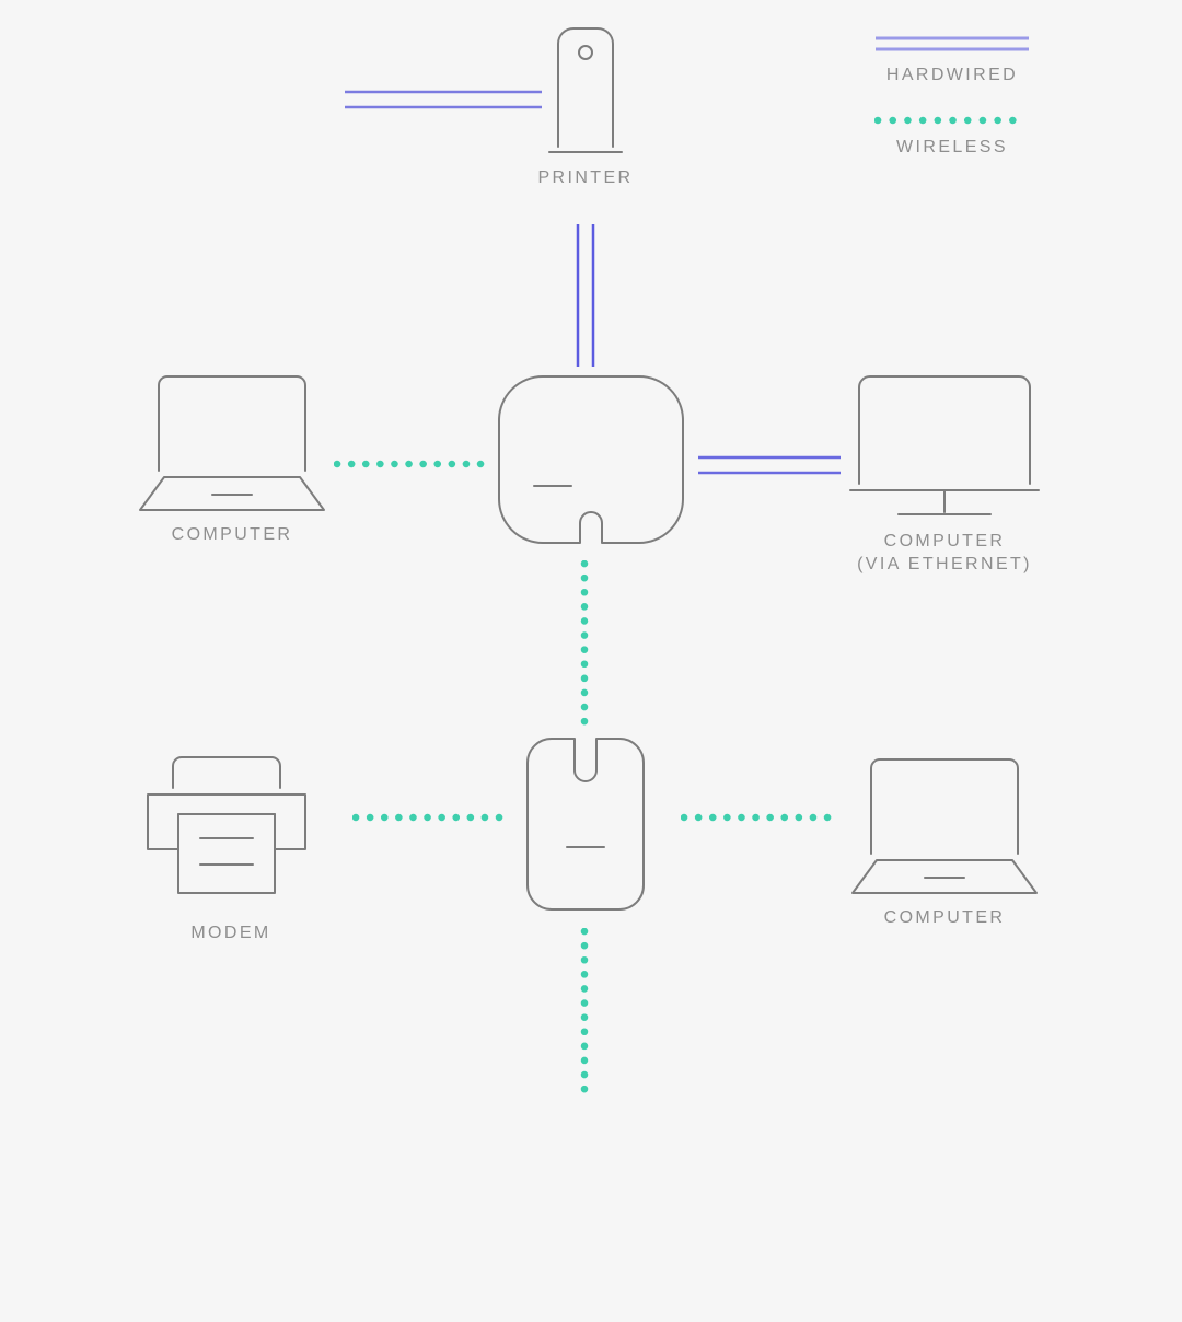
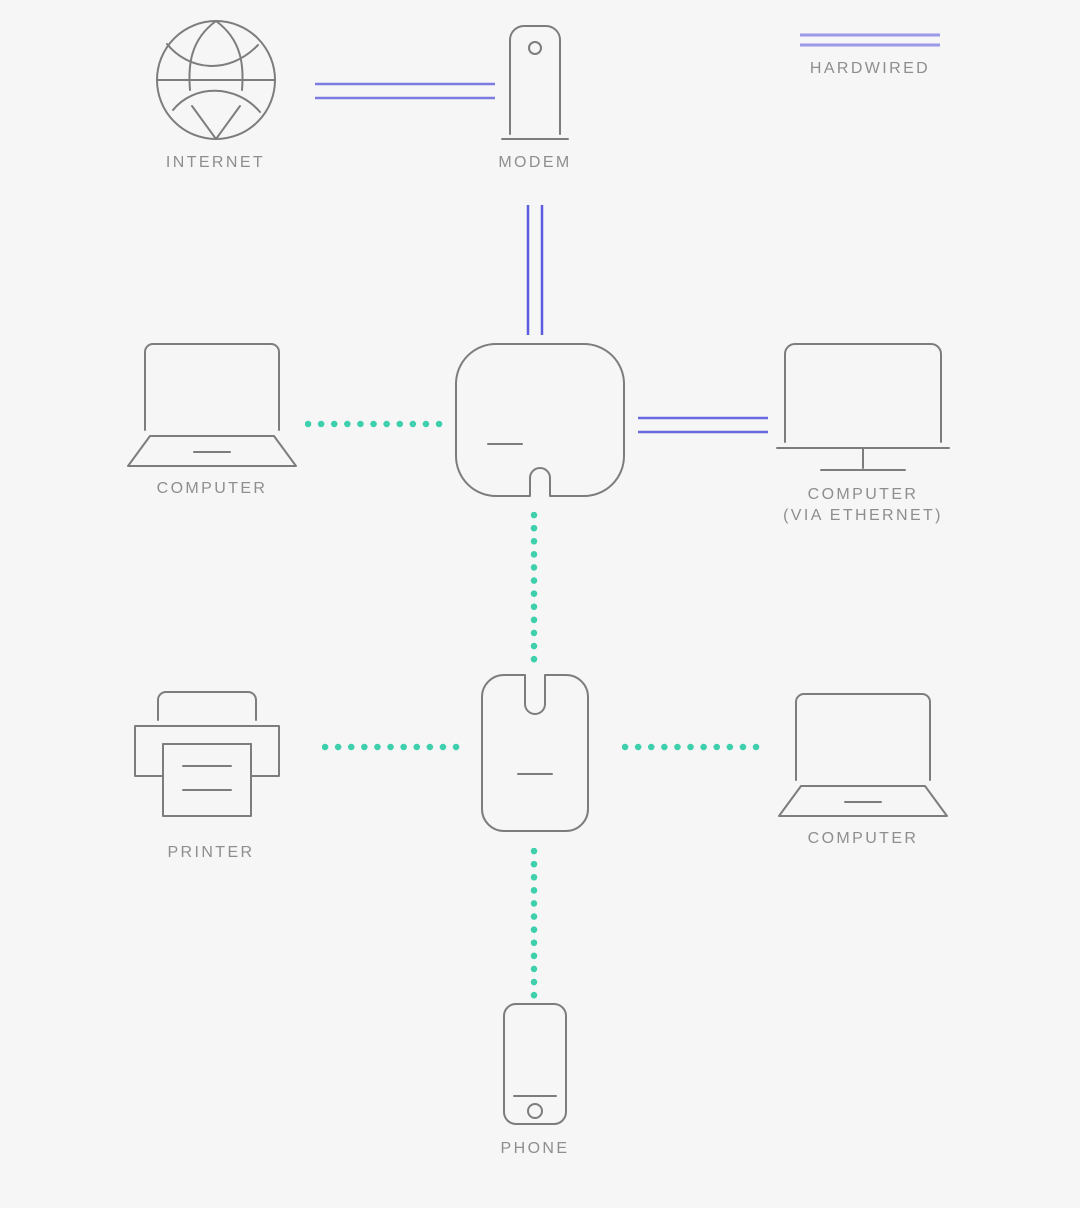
+ INTERNET
- PRINTER
+ MODEM
  COMPUTER
  COMPUTER
  (VIA ETHERNET)
- MODEM
+ PRINTER
  COMPUTER
+ PHONE
  HARDWIRED
- WIRELESS
